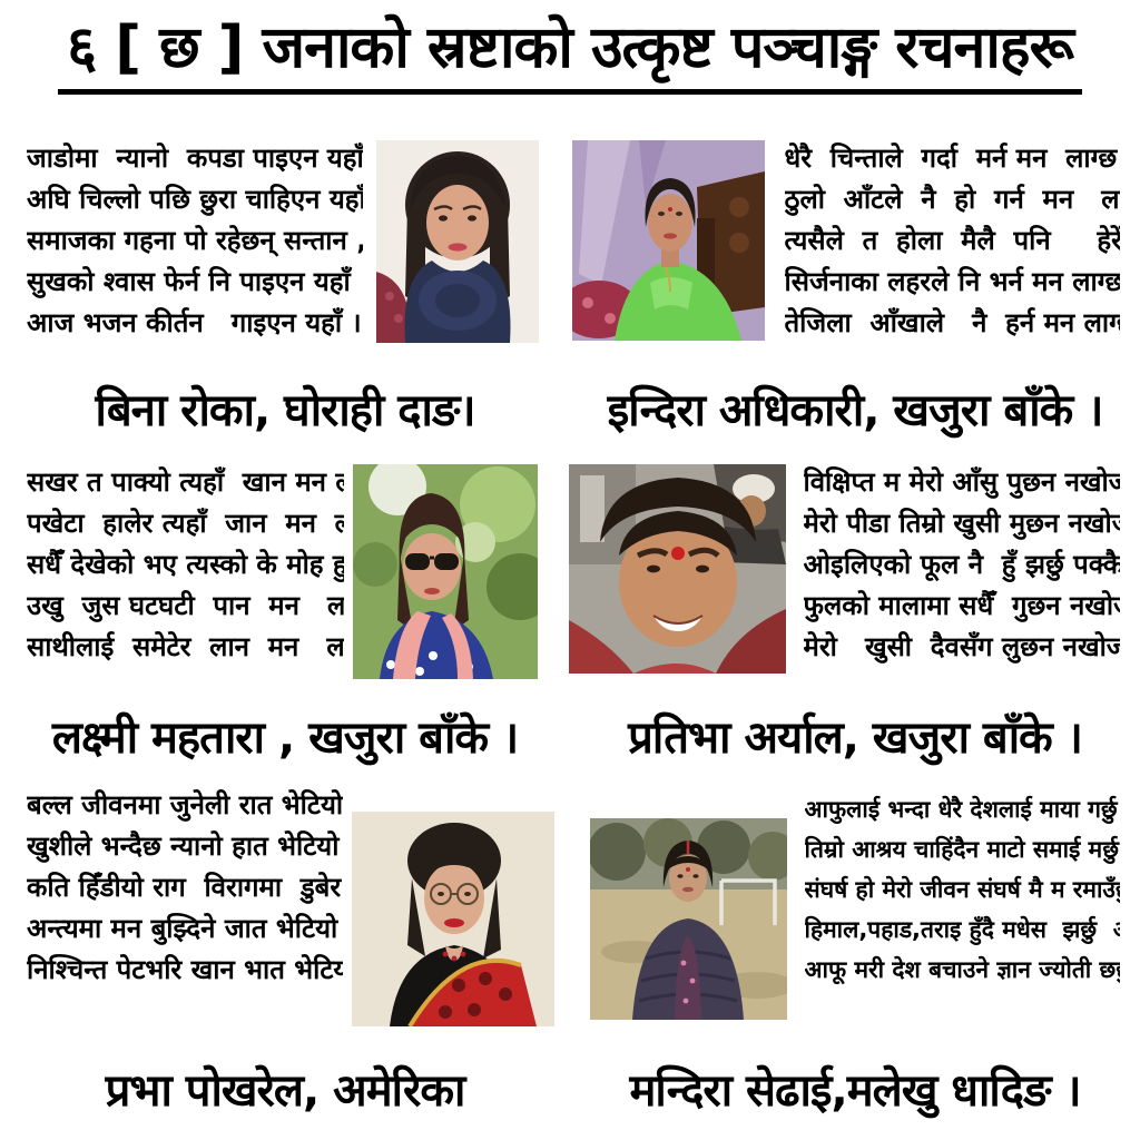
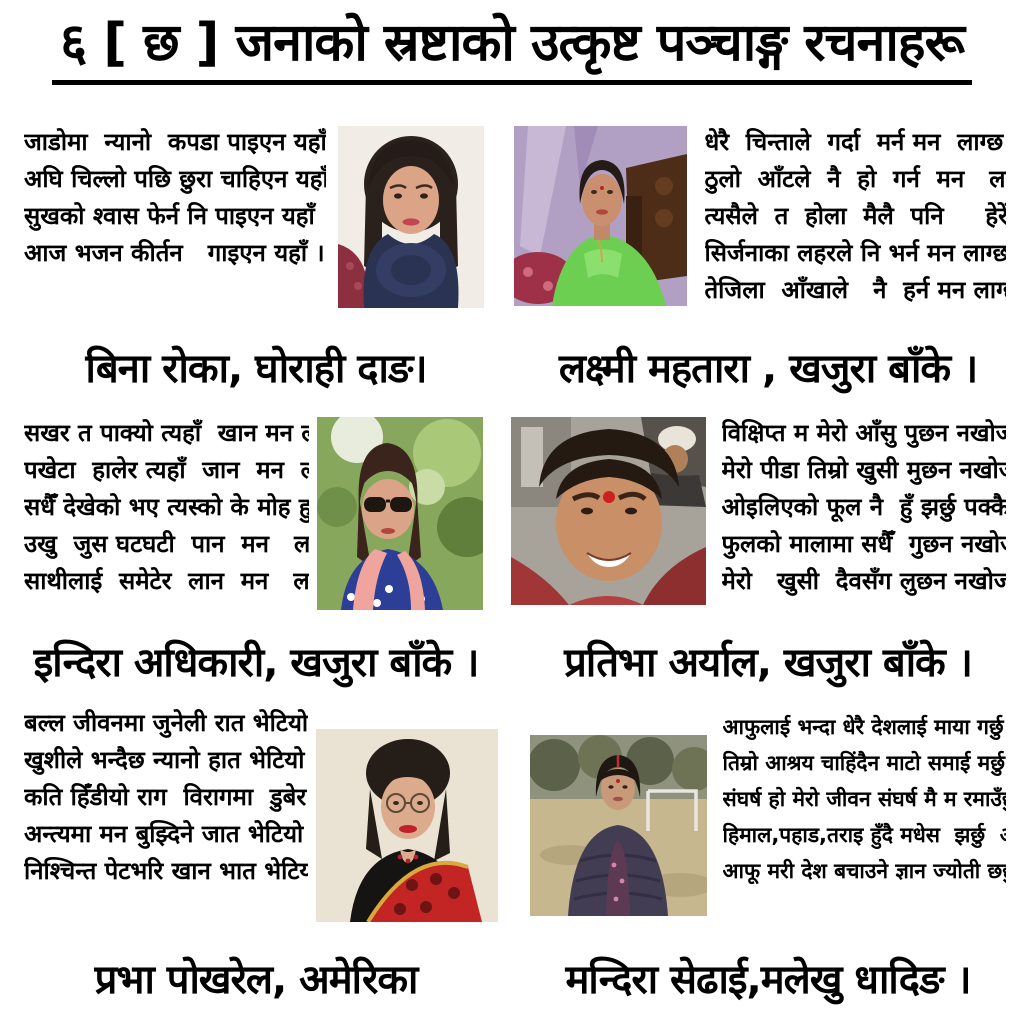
  ६ [ छ ] जनाको स्रष्टाको उत्कृष्ट पञ्चाङ्ग रचनाहरू
  जाडोमा न्यानो कपडा पाइएन यहाँ
  अघि चिल्लो पछि छुरा चाहिएन यहाँ
- समाजका गहना पो रहेछन् सन्तान ,
  सुखको श्वास फेर्न नि पाइएन यहाँ
  आज भजन कीर्तन गाइएन यहाँ ।
  धेरै चिन्ताले गर्दा मर्न मन लाग्छ
  ठुलो आँटले नै हो गर्न मन ला
  त्यसैले त होला मैलै पनि हेरें
  सिर्जनाका लहरले नि भर्न मन लाग्छ
  तेजिला आँखाले नै हर्न मन लाग्
  बिना रोका, घोराही दाङ।
- इन्दिरा अधिकारी, खजुरा बाँके ।
+ लक्ष्मी महतारा , खजुरा बाँके ।
  सखर त पाक्यो त्यहाँ खान मन
  पखेटा हालेर त्यहाँ जान मन
  सधैँ देखेको भए त्यस्को के मोह हु
  उखु जुस घटघटी पान मन ला
  साथीलाई समेटेर लान मन ला
  विक्षिप्त म मेरो आँसु पुछन नखोज
  मेरो पीडा तिम्रो खुसी मुछन नखो
  ओइलिएको फूल नै हुँ झर्छु पक्कै
  फुलको मालामा सधैँ गुछन नखो
  मेरो खुसी दैवसँग लुछन नखोज
- लक्ष्मी महतारा , खजुरा बाँके ।
+ इन्दिरा अधिकारी, खजुरा बाँके ।
  प्रतिभा अर्याल, खजुरा बाँके ।
  बल्ल जीवनमा जुनेली रात भेटियो
  खुशीले भन्दैछ न्यानो हात भेटियो
  कति हिँडीयो राग विरागमा डुबेर
  अन्त्यमा मन बुझ्दिने जात भेटियो
  निश्चिन्त पेटभरि खान भात भेटि
  आफुलाई भन्दा धेरै देशलाई माया गर्छु
  तिम्रो आश्रय चाहिंदैन माटो समाई मर्छु
  संघर्ष हो मेरो जीवन संघर्ष मै म रमाउँ
  हिमाल,पहाड,तराइ हुँदै मधेस झर्छु
  आफू मरी देश बचाउने ज्ञान ज्योती छ
  प्रभा पोखरेल, अमेरिका
  मन्दिरा सेढाई,मलेखु धादिङ ।
